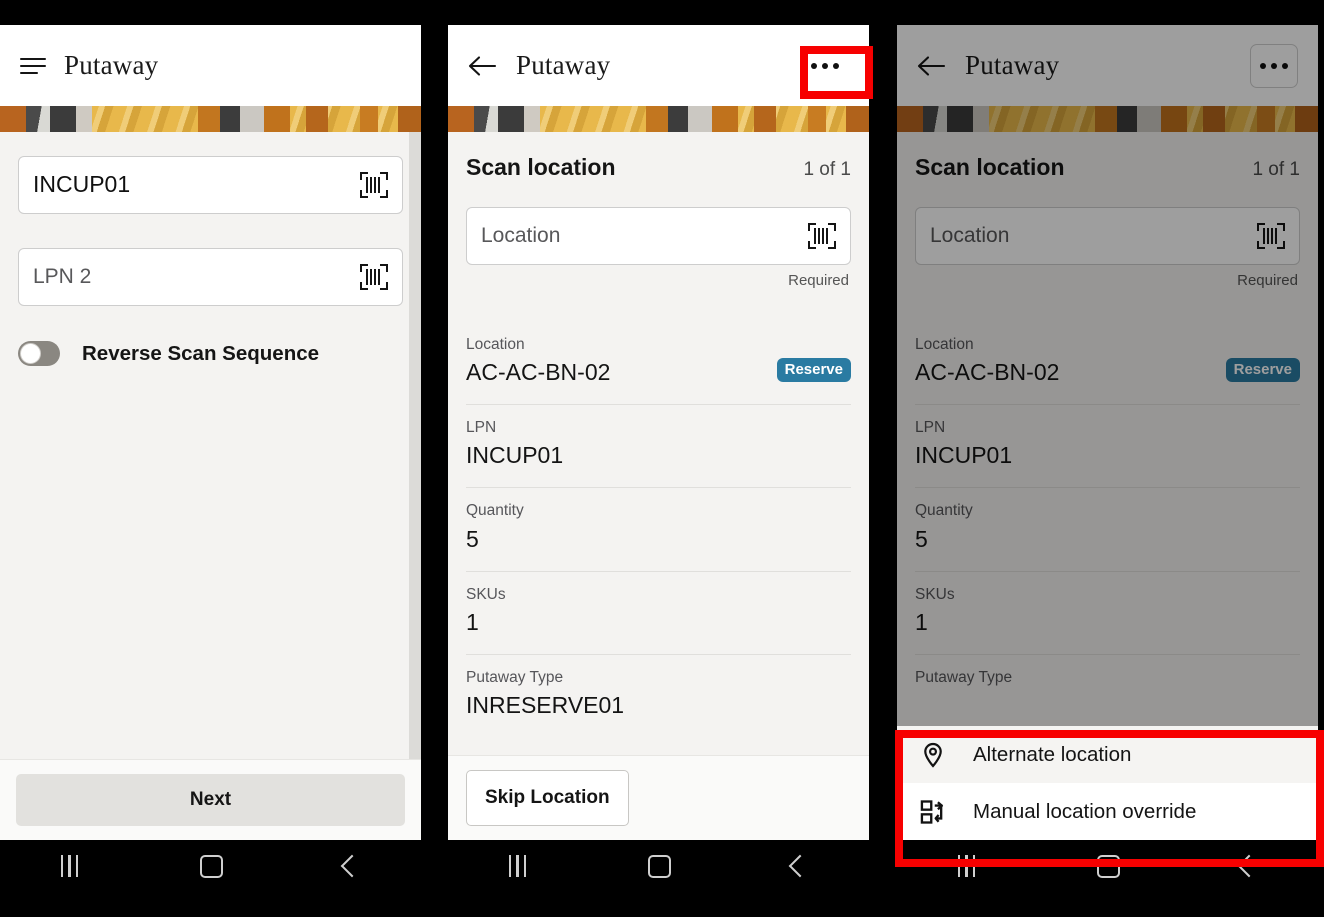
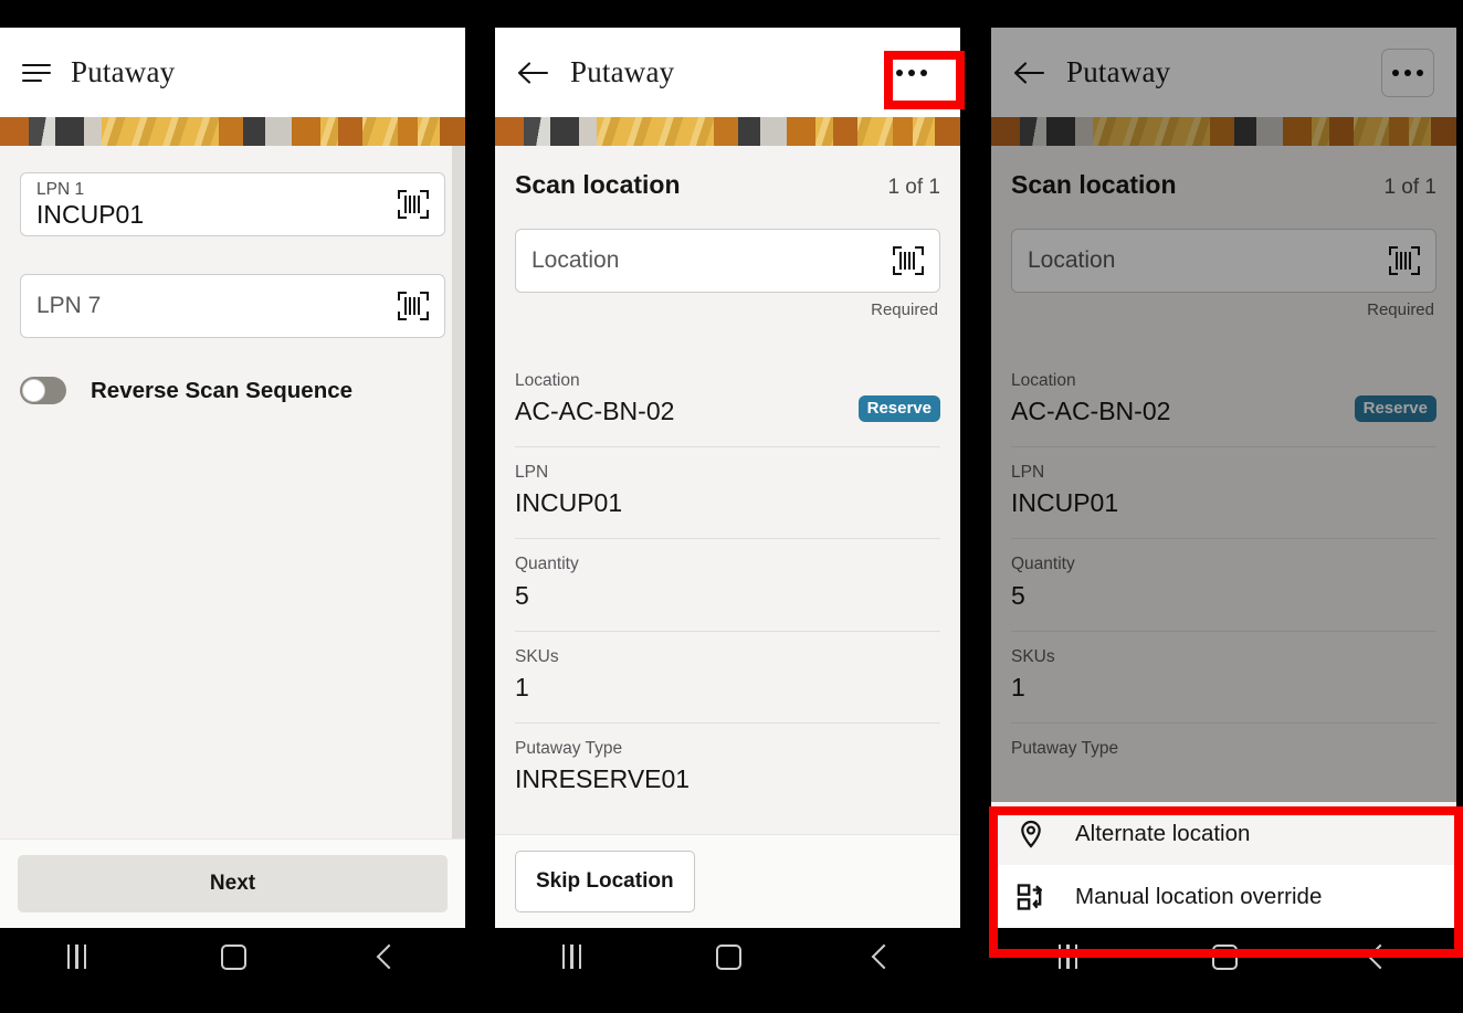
  Putaway
+ LPN 1
  INCUP01
- LPN 2
+ LPN 7
  Reverse Scan Sequence
  Next
  Putaway
  Scan location
  1 of 1
  Location
  Required
  Location
  AC-AC-BN-02
  Reserve
  LPN
  INCUP01
  Quantity
  5
  SKUs
  1
  Putaway Type
  INRESERVE01
  Skip Location
  Putaway
  Scan location
  1 of 1
  Location
  Required
  Location
  AC-AC-BN-02
  Reserve
  LPN
  INCUP01
  Quantity
  5
  SKUs
  1
  Putaway Type
  Alternate location
  Manual location override
